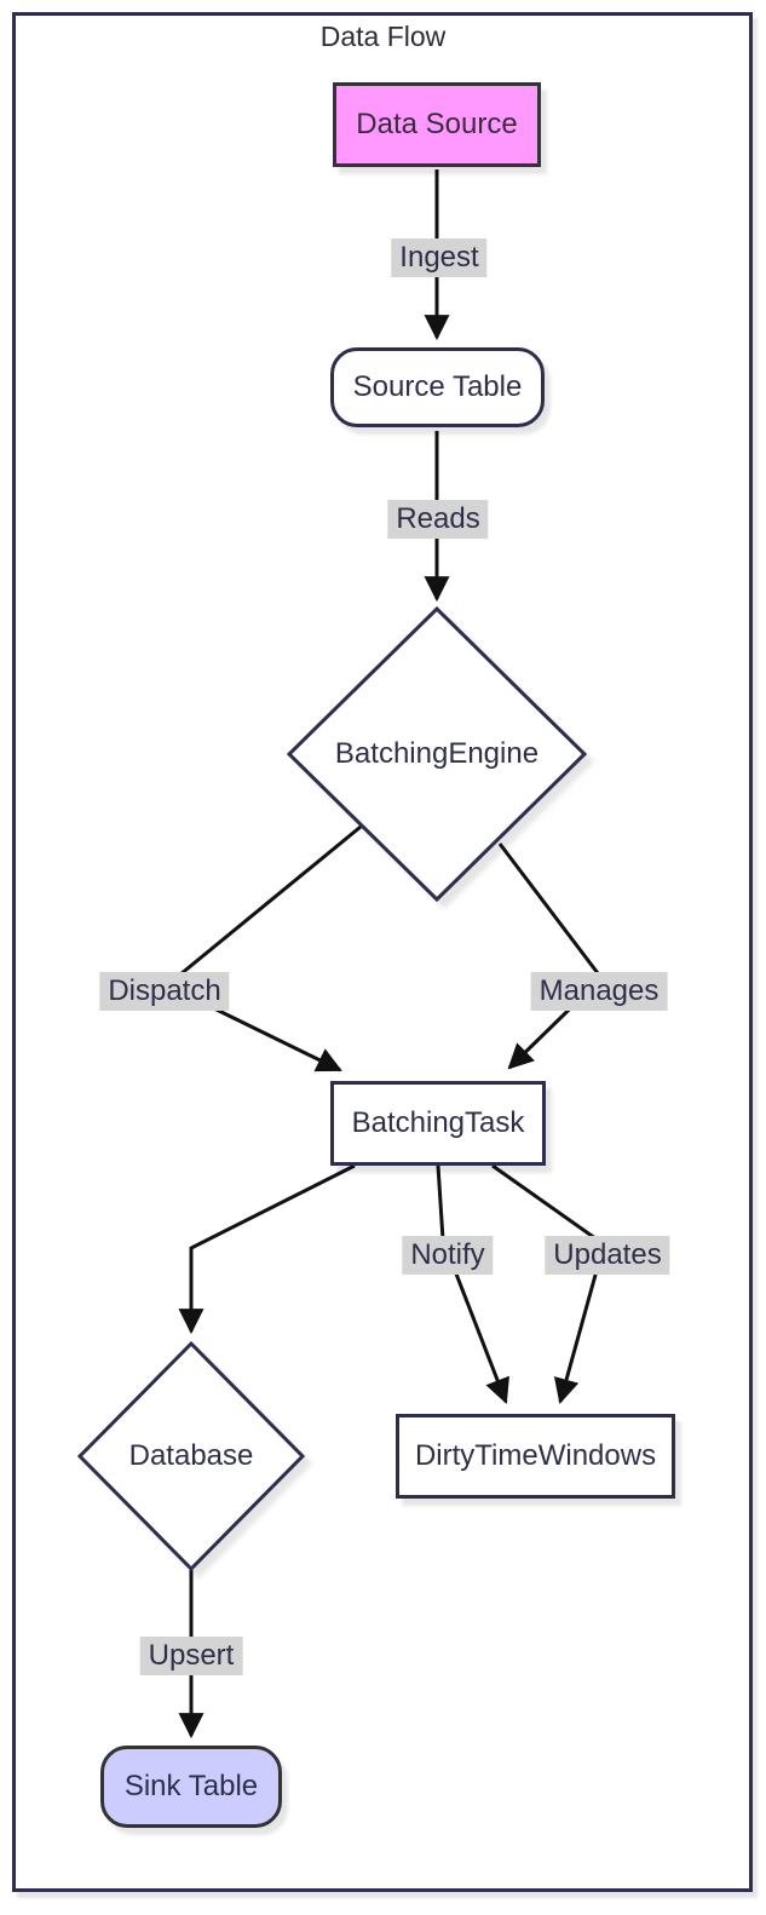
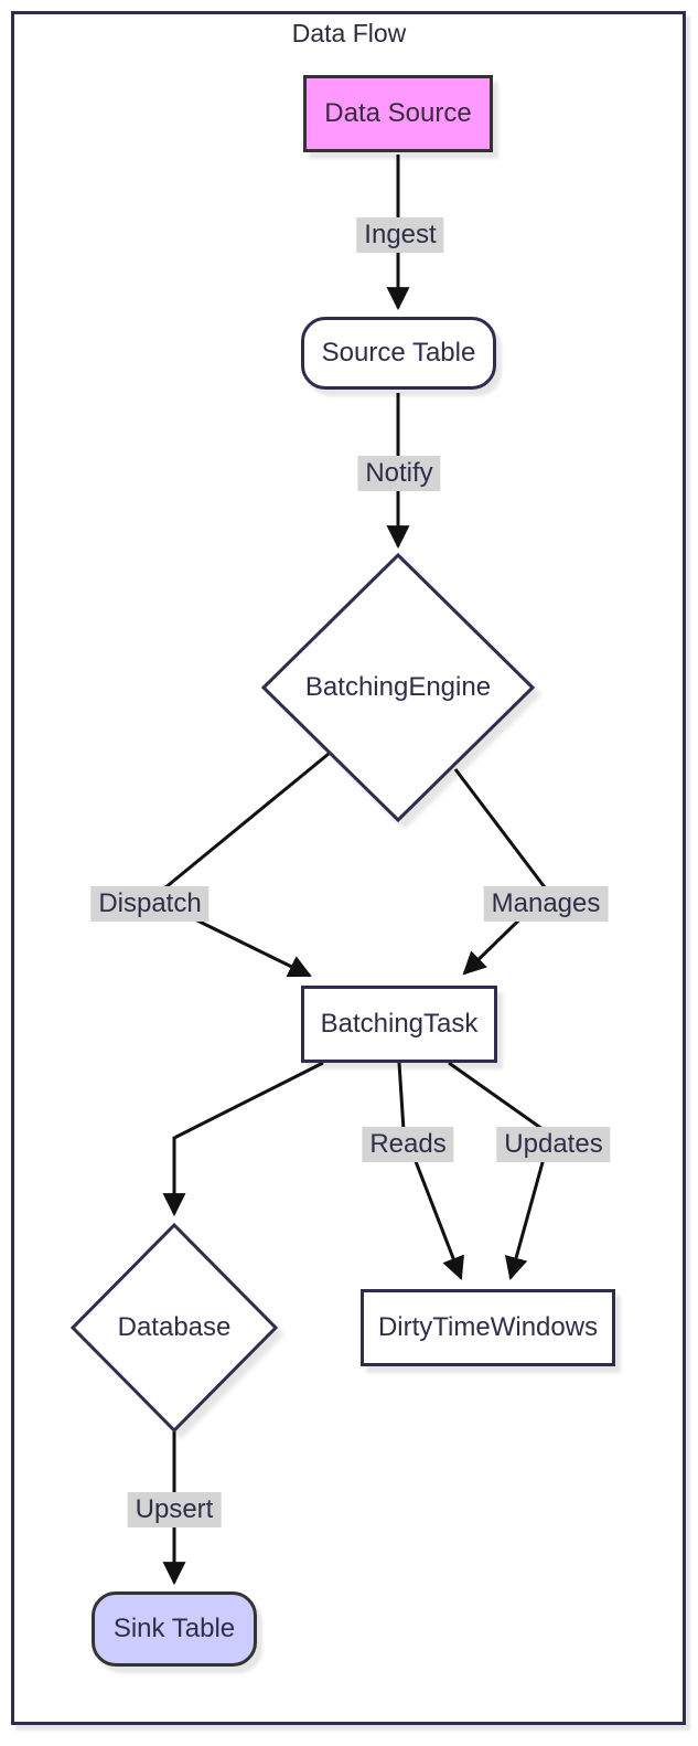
  Data Flow
  Data Source
  Source Table
  BatchingTask
  DirtyTimeWindows
  Sink Table
  BatchingEngine
  Database
  Ingest
- Reads
+ Notify
  Dispatch
  Manages
- Notify
+ Reads
  Updates
  Upsert
